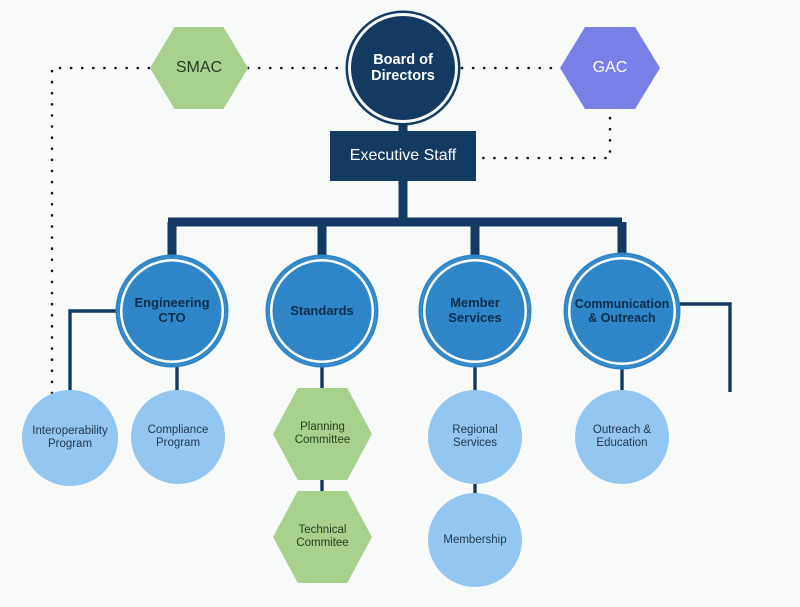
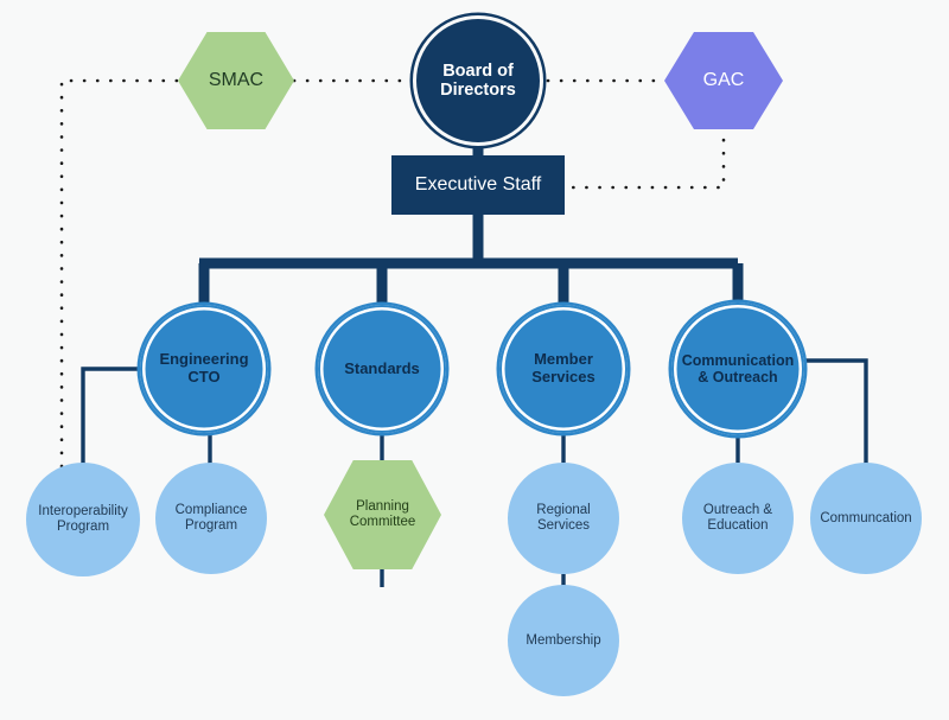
  Board of
  Directors
  SMAC
  GAC
  Executive Staff
  Engineering
  CTO
  Standards
  Member
  Services
  Communication
  & Outreach
  Interoperability
  Program
  Compliance
  Program
  Planning
  Committee
- Technical
- Commitee
  Regional
  Services
  Membership
  Outreach &
  Education
+ Communcation
